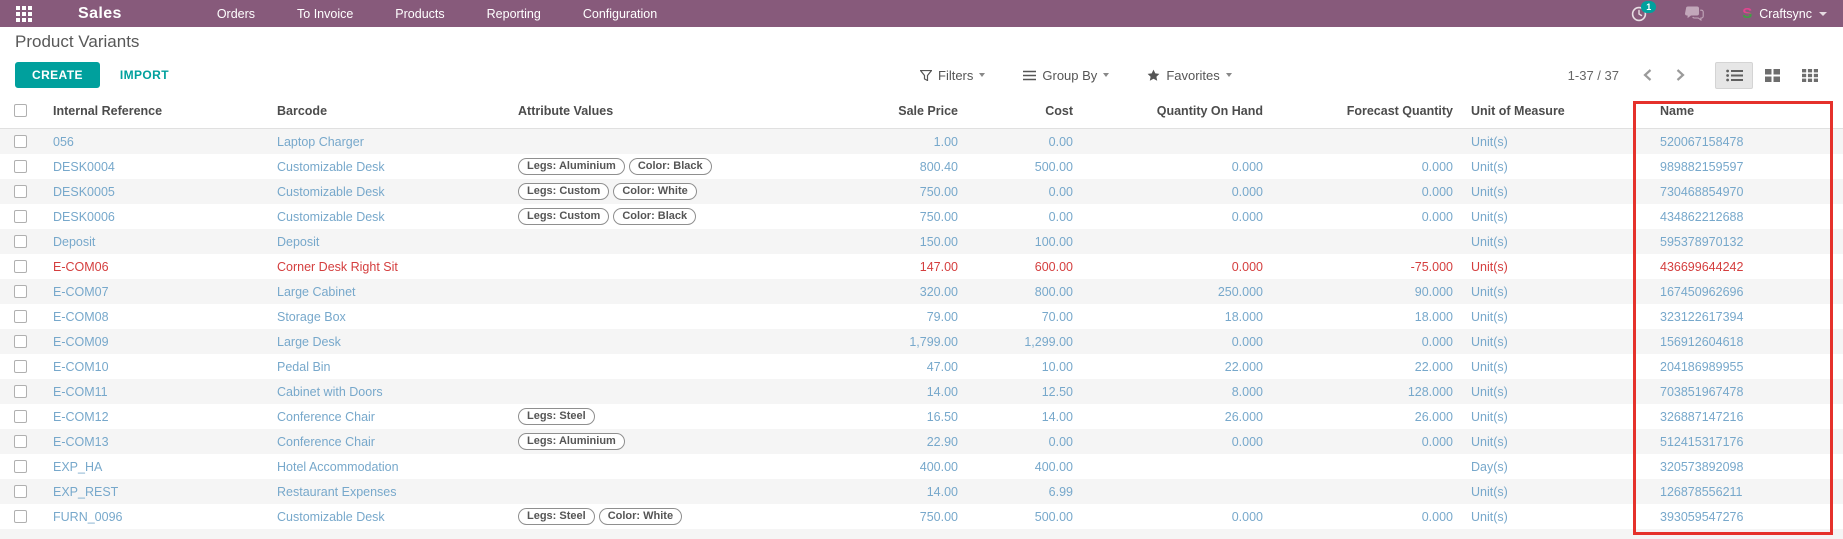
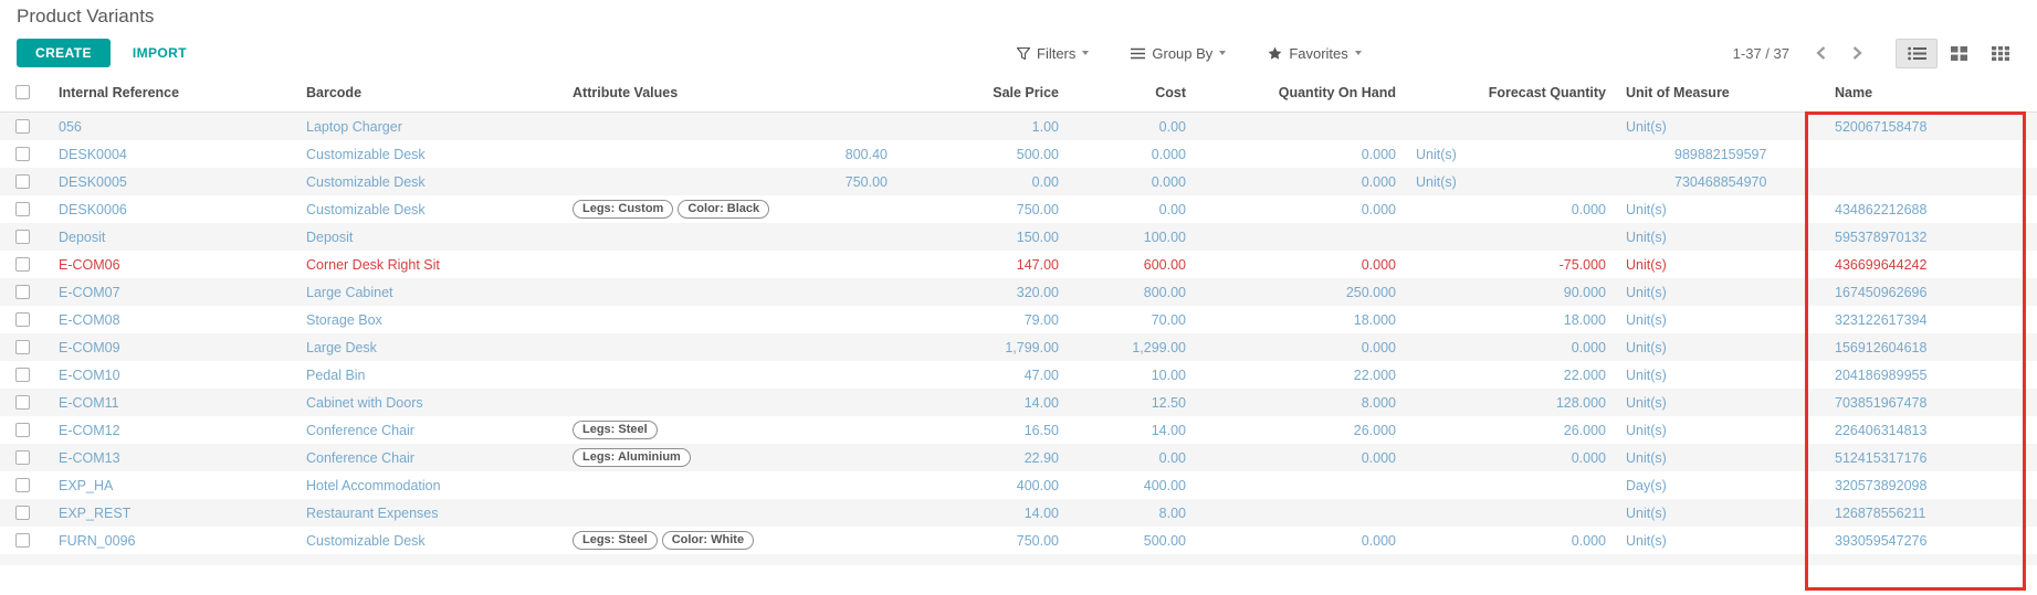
- Sales
- Orders
- To Invoice
- Products
- Reporting
- Configuration
- 1
- S
- Craftsync
  Product Variants
  CREATE
  IMPORT
  Filters
  Group By
  Favorites
  1-37 / 37
  Internal Reference
  Barcode
  Attribute Values
  Sale Price
  Cost
  Quantity On Hand
  Forecast Quantity
  Unit of Measure
  Name
  056
  Laptop Charger
  1.00
  0.00
  Unit(s)
  520067158478
  DESK0004
  Customizable Desk
- Legs: Aluminium Color: Black
  800.40
  500.00
  0.000
  0.000
  Unit(s)
  989882159597
  DESK0005
  Customizable Desk
- Legs: Custom Color: White
  750.00
  0.00
  0.000
  0.000
  Unit(s)
  730468854970
  DESK0006
  Customizable Desk
  Legs: Custom Color: Black
  750.00
  0.00
  0.000
  0.000
  Unit(s)
  434862212688
  Deposit
  Deposit
  150.00
  100.00
  Unit(s)
  595378970132
  E-COM06
  Corner Desk Right Sit
  147.00
  600.00
  0.000
  -75.000
  Unit(s)
  436699644242
  E-COM07
  Large Cabinet
  320.00
  800.00
  250.000
  90.000
  Unit(s)
  167450962696
  E-COM08
  Storage Box
  79.00
  70.00
  18.000
  18.000
  Unit(s)
  323122617394
  E-COM09
  Large Desk
  1,799.00
  1,299.00
  0.000
  0.000
  Unit(s)
  156912604618
  E-COM10
  Pedal Bin
  47.00
  10.00
  22.000
  22.000
  Unit(s)
  204186989955
  E-COM11
  Cabinet with Doors
  14.00
  12.50
  8.000
  128.000
  Unit(s)
  703851967478
  E-COM12
  Conference Chair
  Legs: Steel
  16.50
  14.00
  26.000
  26.000
  Unit(s)
- 326887147216
+ 226406314813
  E-COM13
  Conference Chair
  Legs: Aluminium
  22.90
  0.00
  0.000
  0.000
  Unit(s)
  512415317176
  EXP_HA
  Hotel Accommodation
  400.00
  400.00
  Day(s)
  320573892098
  EXP_REST
  Restaurant Expenses
  14.00
- 6.99
+ 8.00
  Unit(s)
  126878556211
  FURN_0096
  Customizable Desk
  Legs: Steel Color: White
  750.00
  500.00
  0.000
  0.000
  Unit(s)
  393059547276
